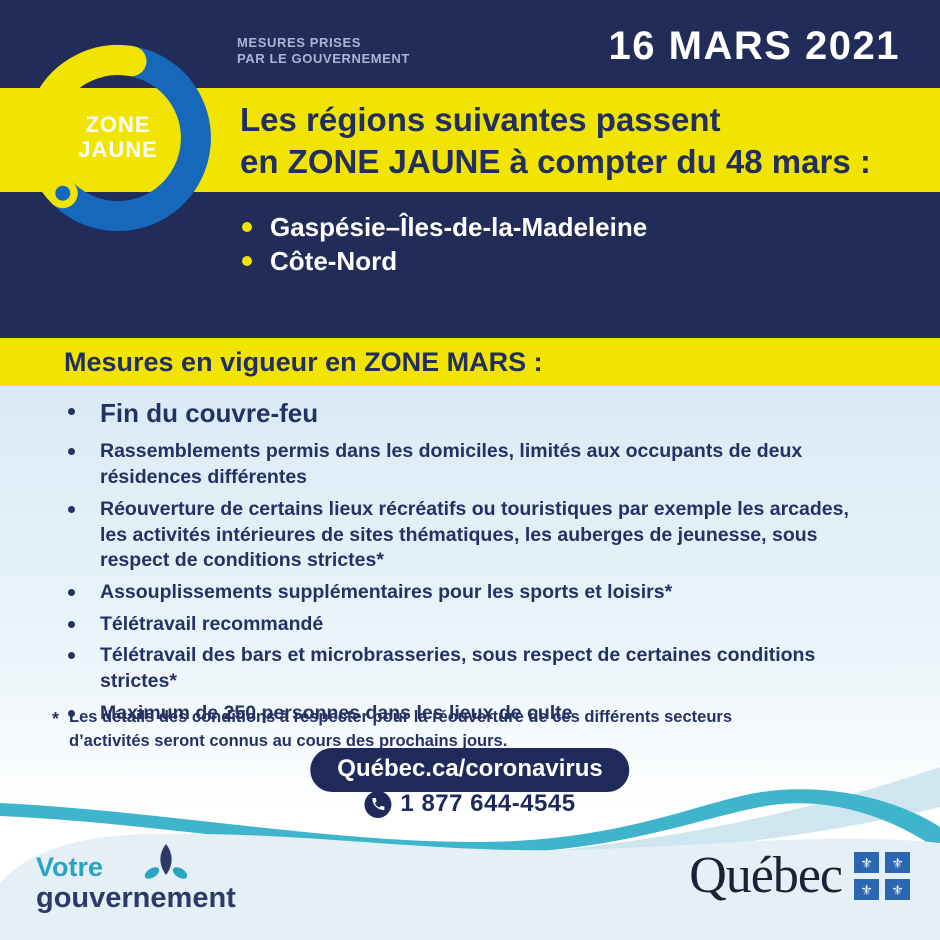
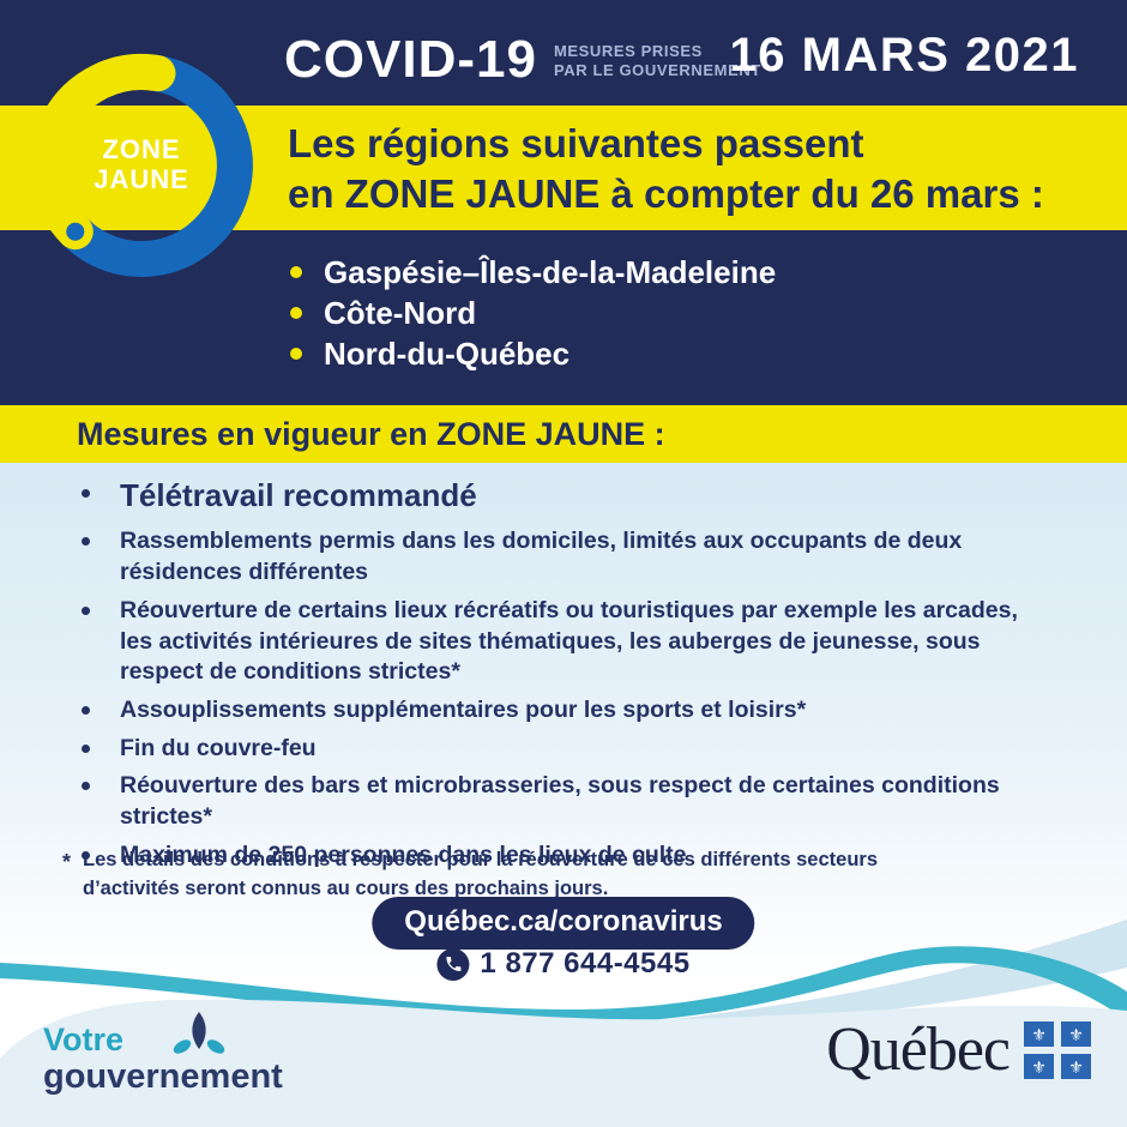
+ COVID-19
  MESURES PRISES
  PAR LE GOUVERNEMENT
  16 MARS 2021
  ZONE
  JAUNE
  Les régions suivantes passent
- en ZONE JAUNE à compter du 48 mars :
+ en ZONE JAUNE à compter du 26 mars :
  Gaspésie–Îles-de-la-Madeleine
  Côte-Nord
+ Nord-du-Québec
- Mesures en vigueur en ZONE MARS :
+ Mesures en vigueur en ZONE JAUNE :
- Fin du couvre-feu
+ Télétravail recommandé
  Rassemblements permis dans les domiciles, limités aux occupants de deux résidences différentes
  Réouverture de certains lieux récréatifs ou touristiques par exemple les arcades, les activités intérieures de sites thématiques, les auberges de jeunesse, sous respect de conditions strictes*
  Assouplissements supplémentaires pour les sports et loisirs*
- Télétravail recommandé
+ Fin du couvre-feu
- Télétravail des bars et microbrasseries, sous respect de certaines conditions strictes*
+ Réouverture des bars et microbrasseries, sous respect de certaines conditions strictes*
  Maximum de 250 personnes dans les lieux de culte
  *
  Les détails des conditions à respecter pour la réouverture de ces différents secteurs d’activités seront connus au cours des prochains jours.
  Québec.ca/coronavirus
  1 877 644-4545
  Votre
  gouvernement
  Québec
  ⚜
  ⚜
  ⚜
  ⚜
